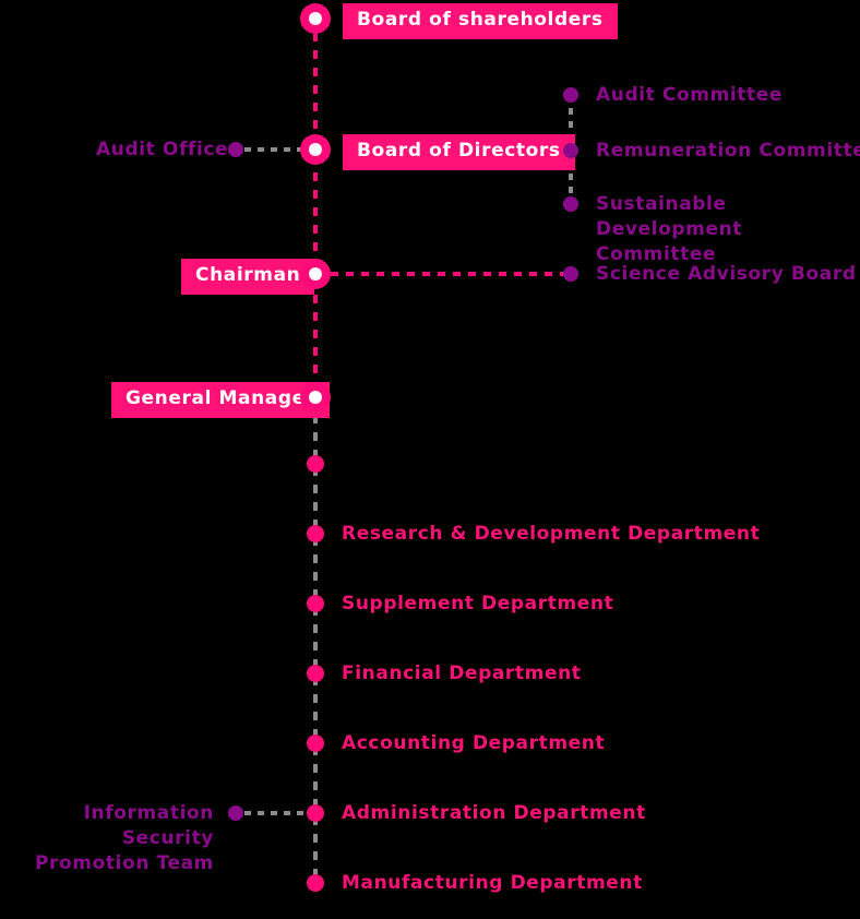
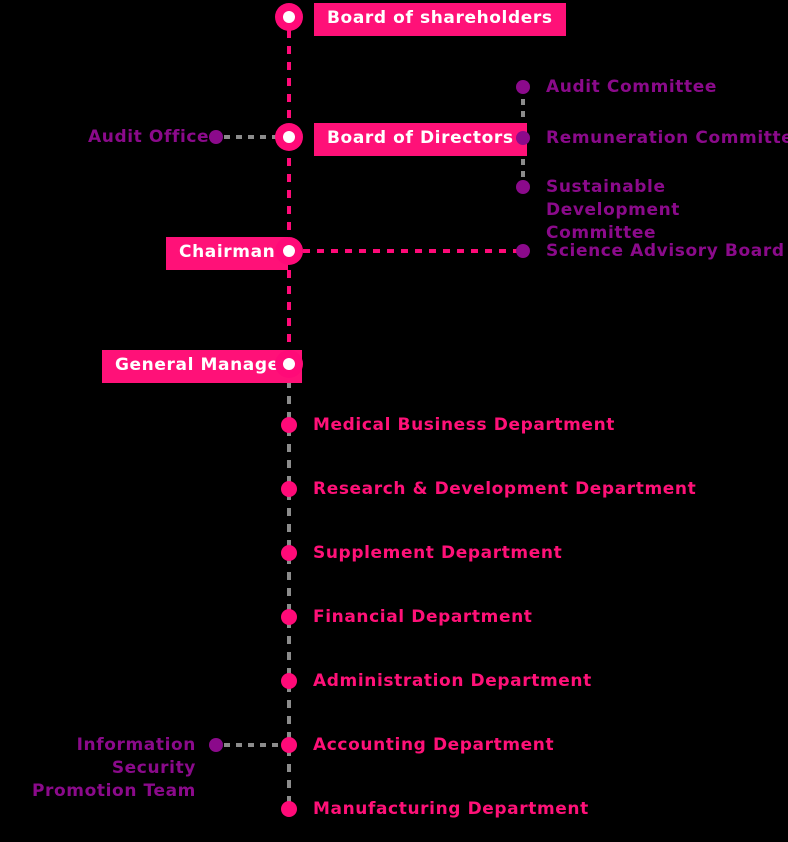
  Board of shareholders
  Audit Office
  Board of Directors
  Audit Committee
  Remuneration Committe
  Sustainable Development
  Committee
  Chairman
  Science Advisory Board
  General Manage
+ Medical Business Department
  Research & Development Department
  Supplement Department
  Financial Department
- Accounting Department
+ Administration Department
  Information Security
  Promotion Team
- Administration Department
+ Accounting Department
  Manufacturing Department
